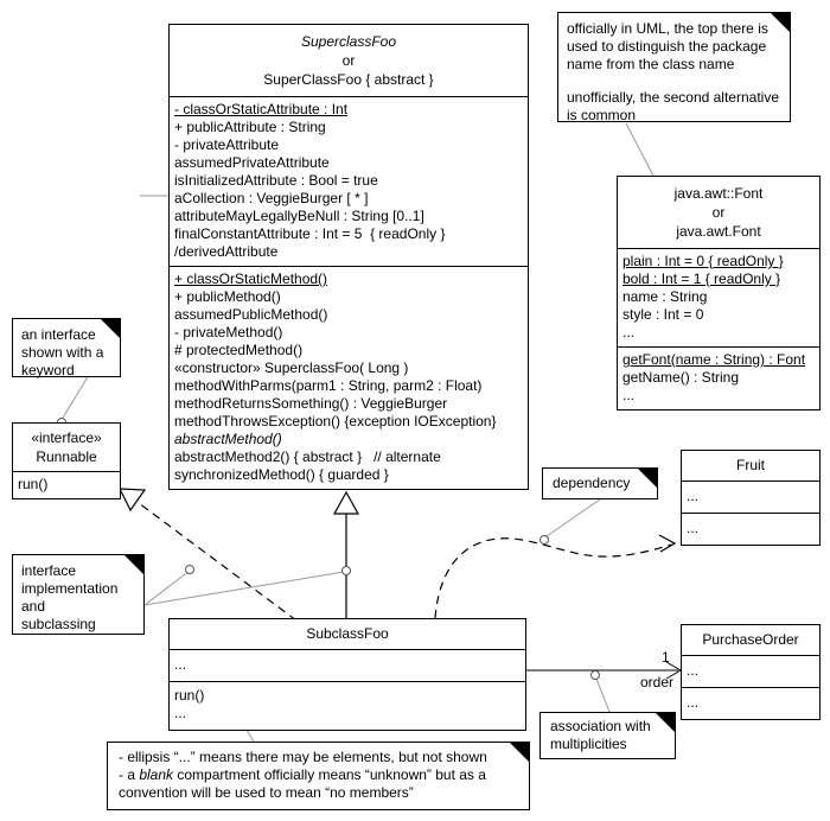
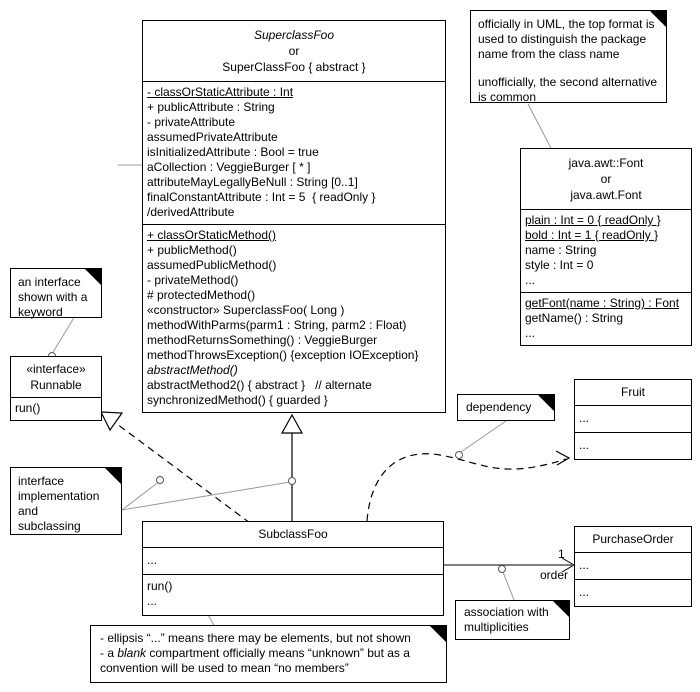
  SuperclassFoo
  or
  SuperClassFoo { abstract }
  - classOrStaticAttribute : Int
  + publicAttribute : String
  - privateAttribute
  assumedPrivateAttribute
  isInitializedAttribute : Bool = true
  aCollection : VeggieBurger [ * ]
  attributeMayLegallyBeNull : String [0..1]
  finalConstantAttribute : Int = 5 { readOnly }
  /derivedAttribute
  + classOrStaticMethod()
  + publicMethod()
  assumedPublicMethod()
  - privateMethod()
  # protectedMethod()
  «constructor» SuperclassFoo( Long )
  methodWithParms(parm1 : String, parm2 : Float)
  methodReturnsSomething() : VeggieBurger
  methodThrowsException() {exception IOException}
  abstractMethod()
  abstractMethod2() { abstract } // alternate
  synchronizedMethod() { guarded }
  java.awt::Font
  or
  java.awt.Font
  plain : Int = 0 { readOnly }
  bold : Int = 1 { readOnly }
  name : String
  style : Int = 0
  ...
  getFont(name : String) : Font
  getName() : String
  ...
  «interface»
  Runnable
  run()
  SubclassFoo
  ...
  run()
  ...
  Fruit
  ...
  ...
  PurchaseOrder
  ...
  ...
  1
  order
- officially in UML, the top there is
+ officially in UML, the top format is
  used to distinguish the package
  name from the class name
  unofficially, the second alternative
  is common
  an interface
  shown with a
  keyword
  interface
  implementation
  and
  subclassing
  dependency
  association with
  multiplicities
  - ellipsis “...” means there may be elements, but not shown
  - a blank compartment officially means “unknown” but as a
  convention will be used to mean “no members”
